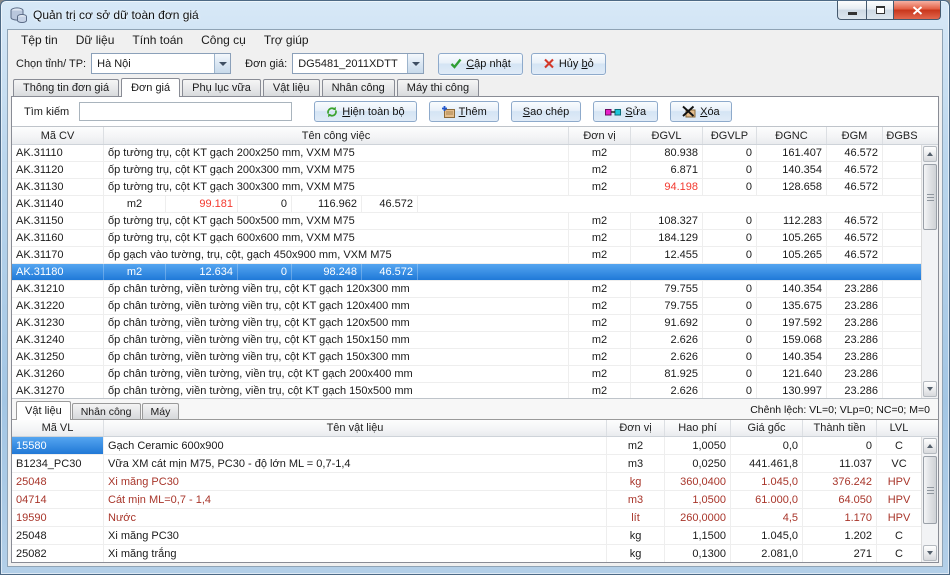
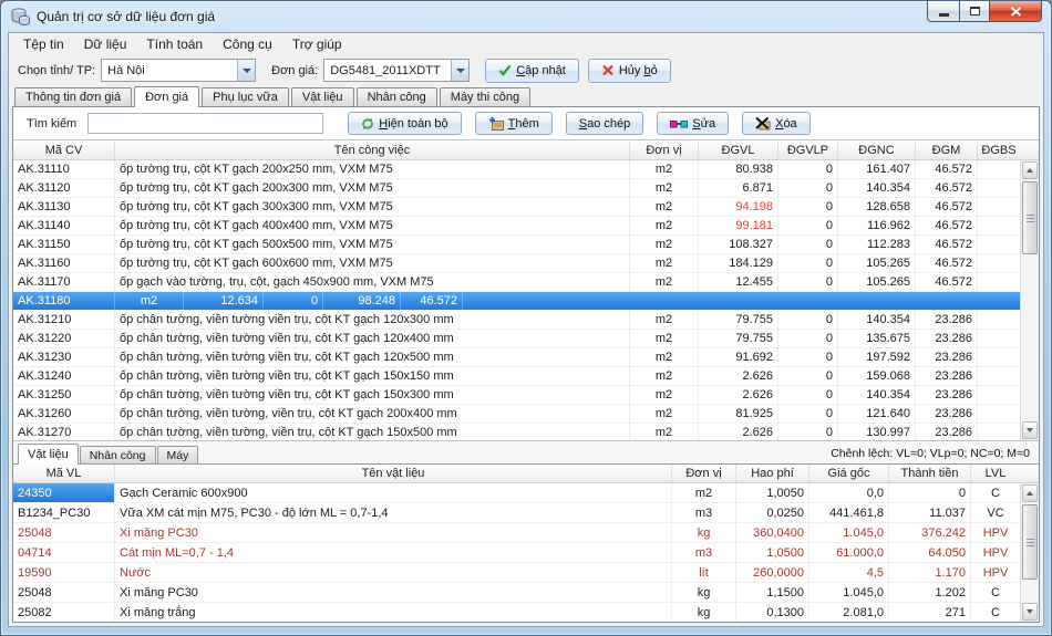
- Quản trị cơ sở dữ toàn đơn giá
+ Quản trị cơ sở dữ liệu đơn giá
  Tệp tin
  Dữ liệu
  Tính toán
  Công cụ
  Trợ giúp
  Chọn tỉnh/ TP:
  Hà Nội
  Đơn giá:
  DG5481_2011XDTT
  Cập nhật
  Hủy bỏ
  Thông tin đơn giá
  Đơn giá
  Phụ lục vữa
  Vật liệu
  Nhân công
  Máy thi công
  Tìm kiếm
  Hiện toàn bộ
  Thêm
  Sao chép
  Sửa
  Xóa
  Mã CV
  Tên công việc
  Đơn vị
  ĐGVL
  ĐGVLP
  ĐGNC
  ĐGM
  ĐGBS
  AK.31110
  ốp tường trụ, cột KT gạch 200x250 mm, VXM M75
  m2
  80.938
  0
  161.407
  46.572
  AK.31120
  ốp tường trụ, cột KT gạch 200x300 mm, VXM M75
  m2
  6.871
  0
  140.354
  46.572
  AK.31130
  ốp tường trụ, cột KT gạch 300x300 mm, VXM M75
  m2
  94.198
  0
  128.658
  46.572
  AK.31140
+ ốp tường trụ, cột KT gạch 400x400 mm, VXM M75
  m2
  99.181
  0
  116.962
  46.572
  AK.31150
  ốp tường trụ, cột KT gạch 500x500 mm, VXM M75
  m2
  108.327
  0
  112.283
  46.572
  AK.31160
  ốp tường trụ, cột KT gạch 600x600 mm, VXM M75
  m2
  184.129
  0
  105.265
  46.572
  AK.31170
  ốp gạch vào tường, trụ, cột, gạch 450x900 mm, VXM M75
  m2
  12.455
  0
  105.265
  46.572
  AK.31180
  m2
  12.634
  0
  98.248
  46.572
  AK.31210
  ốp chân tường, viền tường viền trụ, cột KT gạch 120x300 mm
  m2
  79.755
  0
  140.354
  23.286
  AK.31220
  ốp chân tường, viền tường viền trụ, cột KT gạch 120x400 mm
  m2
  79.755
  0
  135.675
  23.286
  AK.31230
  ốp chân tường, viền tường viền trụ, cột KT gạch 120x500 mm
  m2
  91.692
  0
  197.592
  23.286
  AK.31240
  ốp chân tường, viền tường viền trụ, cột KT gạch 150x150 mm
  m2
  2.626
  0
  159.068
  23.286
  AK.31250
  ốp chân tường, viền tường viền trụ, cột KT gạch 150x300 mm
  m2
  2.626
  0
  140.354
  23.286
  AK.31260
  ốp chân tường, viền tường, viền trụ, cột KT gạch 200x400 mm
  m2
  81.925
  0
  121.640
  23.286
  AK.31270
  ốp chân tường, viền tường, viền trụ, cột KT gạch 150x500 mm
  m2
  2.626
  0
  130.997
  23.286
  Vật liệu
  Nhân công
  Máy
  Chênh lệch: VL=0; VLp=0; NC=0; M=0
  Mã VL
  Tên vật liệu
  Đơn vị
  Hao phí
  Giá gốc
  Thành tiền
  LVL
- 15580
+ 24350
  Gạch Ceramic 600x900
  m2
  1,0050
  0,0
  0
  C
  B1234_PC30
  Vữa XM cát mịn M75, PC30 - độ lớn ML = 0,7-1,4
  m3
  0,0250
  441.461,8
  11.037
  VC
  25048
  Xi măng PC30
  kg
  360,0400
  1.045,0
  376.242
  HPV
  04714
  Cát mịn ML=0,7 - 1,4
  m3
  1,0500
  61.000,0
  64.050
  HPV
  19590
  Nước
  lít
  260,0000
  4,5
  1.170
  HPV
  25048
  Xi măng PC30
  kg
  1,1500
  1.045,0
  1.202
  C
  25082
  Xi măng trắng
  kg
  0,1300
  2.081,0
  271
  C
